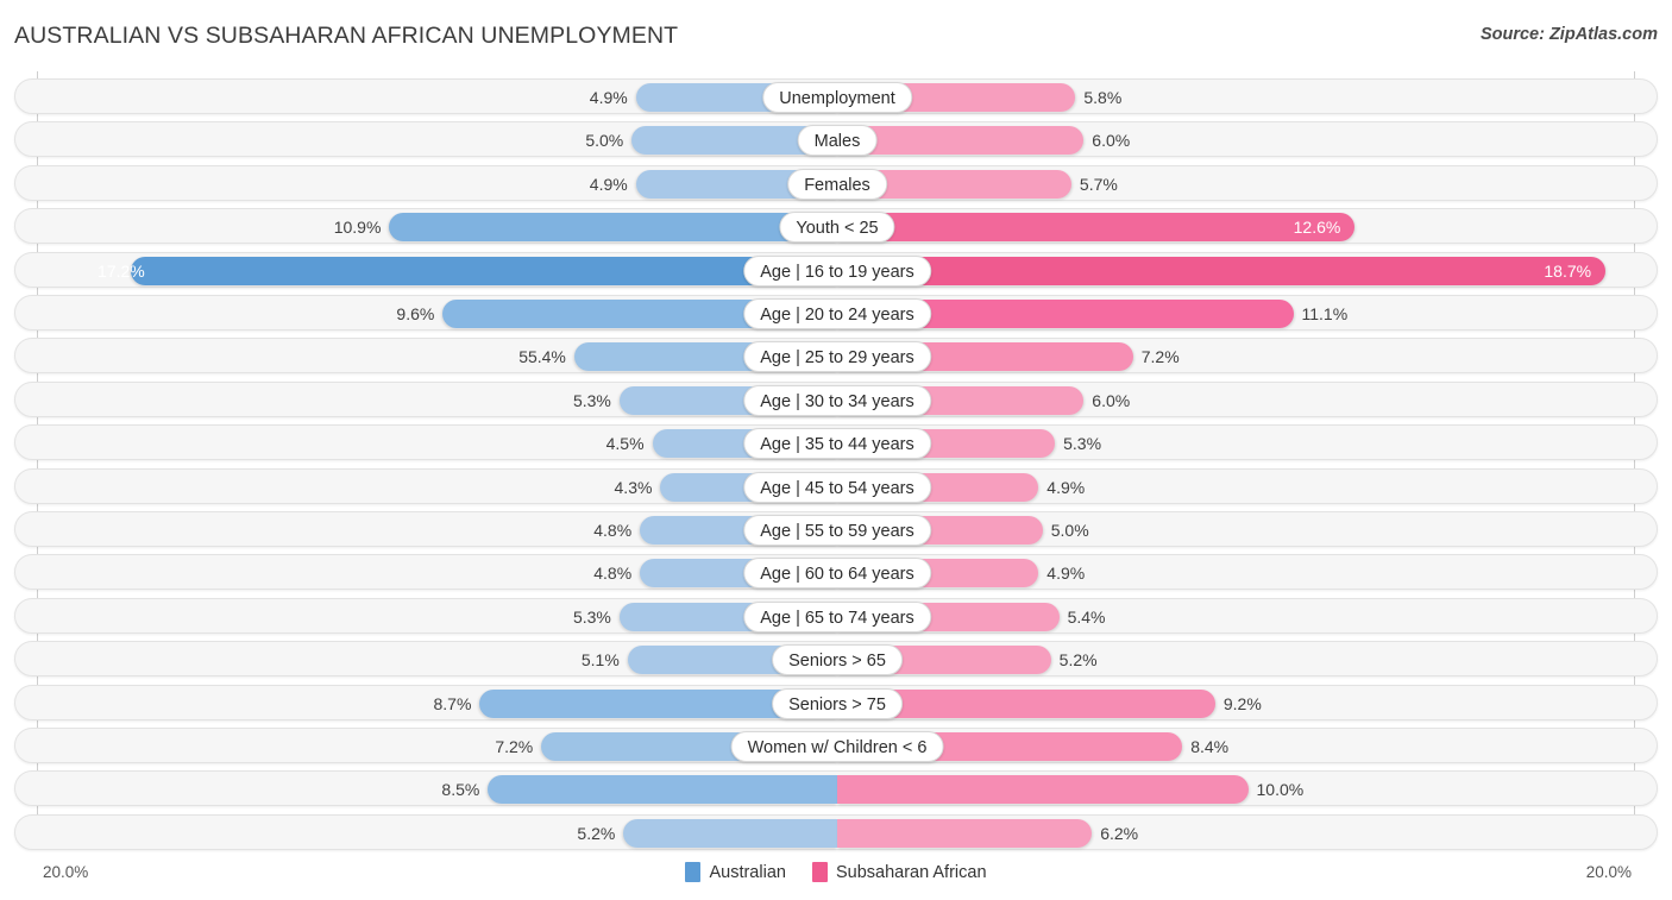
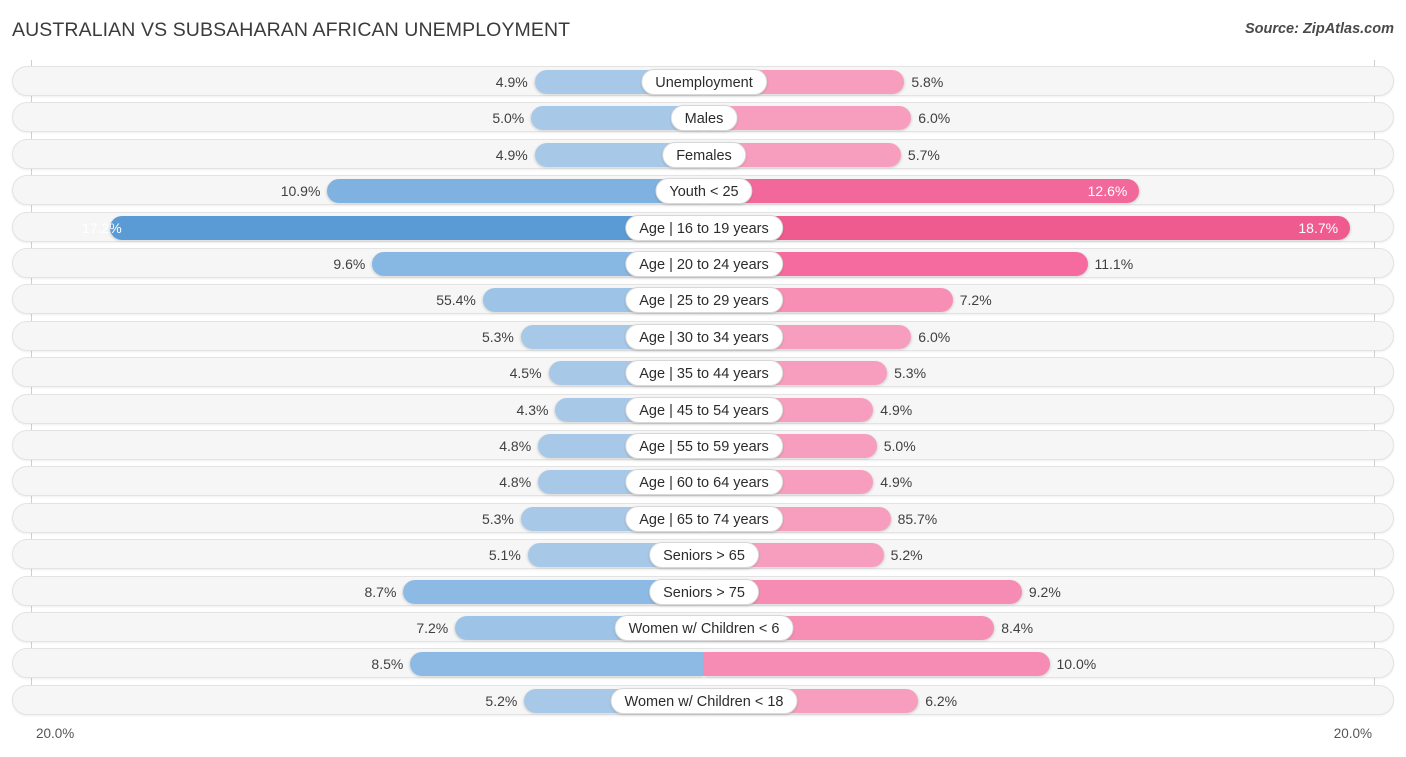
  AUSTRALIAN VS SUBSAHARAN AFRICAN UNEMPLOYMENT
  Source: ZipAtlas.com
  4.9%
  5.8%
  Unemployment
  5.0%
  6.0%
  Males
  4.9%
  5.7%
  Females
  10.9%
  12.6%
  Youth < 25
  17.2%
  18.7%
  Age | 16 to 19 years
  9.6%
  11.1%
  Age | 20 to 24 years
  55.4%
  7.2%
  Age | 25 to 29 years
  5.3%
  6.0%
  Age | 30 to 34 years
  4.5%
  5.3%
  Age | 35 to 44 years
  4.3%
  4.9%
  Age | 45 to 54 years
  4.8%
  5.0%
  Age | 55 to 59 years
  4.8%
  4.9%
  Age | 60 to 64 years
  5.3%
- 5.4%
+ 85.7%
  Age | 65 to 74 years
  5.1%
  5.2%
  Seniors > 65
  8.7%
  9.2%
  Seniors > 75
  7.2%
  8.4%
  Women w/ Children < 6
  8.5%
  10.0%
  5.2%
  6.2%
+ Women w/ Children < 18
  20.0%
  20.0%
- Australian Subsaharan African
